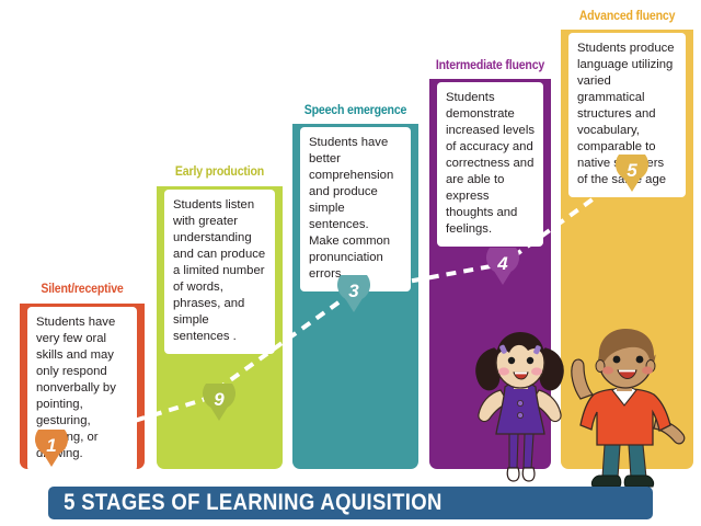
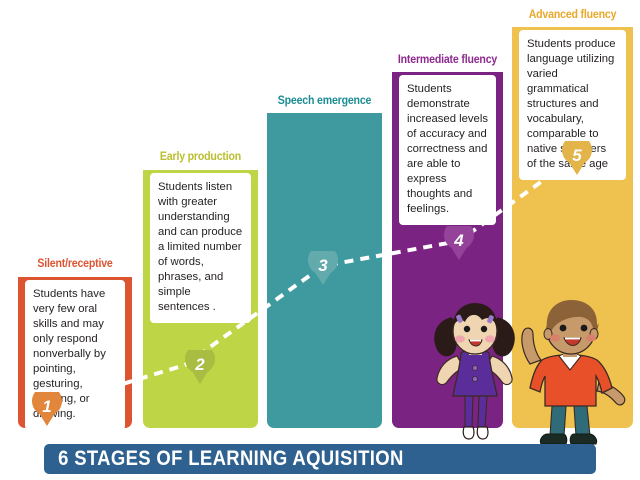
  Silent/receptive
  Early production
  Speech emergence
  Intermediate fluency
  Advanced fluency
  Students have very few oral skills and may only respond nonverbally by pointing, gesturing, ng, or ding.
  Students listen with greater understanding and can produce a limited number of words, phrases, and simple sentences .
- Students have better comprehension and produce simple sentences. Make common pronunciation errors
  Students demonstrate increased levels of accuracy and correctness and are able to express thoughts and feelings.
  Students produce language utilizing varied grammatical structures and vocabulary, comparable to nativeers of the sa age
  1
- 9
+ 2
  3
  4
  5
- 5 STAGES OF LEARNING AQUISITION
+ 6 STAGES OF LEARNING AQUISITION
